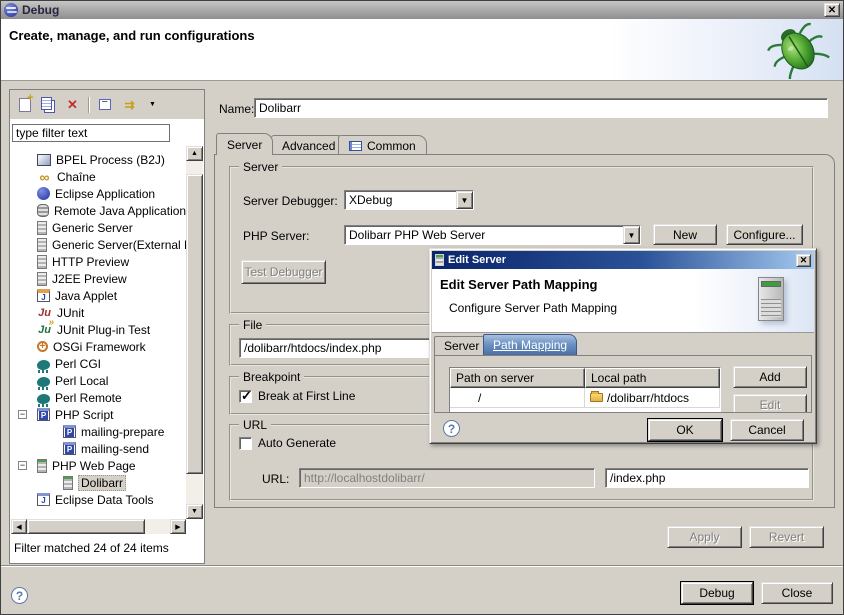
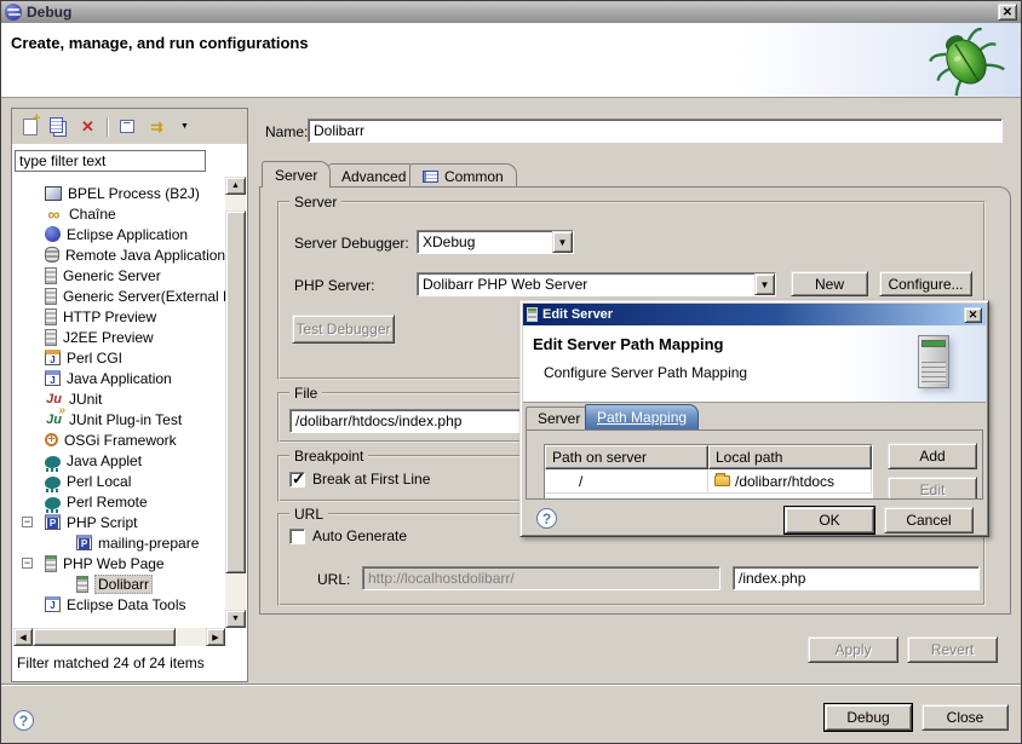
  Debug
  ✕
  Create, manage, and run configurations
  ✕
  ⇉
  type filter text
  BPEL Process (B2J)
  Chaîne
  Eclipse Application
  Remote Java Application
  Generic Server
  Generic Server(External
  HTTP Preview
  J2EE Preview
- Java Applet
+ Perl CGI
+ Java Application
  JUnit
  JUnit Plug-in Test
  OSGi Framework
- Perl CGI
+ Java Applet
  Perl Local
  Perl Remote
  −
  PHP Script
  mailing-prepare
- mailing-send
  −
  PHP Web Page
  Dolibarr
  Eclipse Data Tools
  Filter matched 24 of 24 items
  Name:
  Dolibarr
  Server
  Advanced
  Common
  Server
  Server Debugger:
  XDebug
  ▼
  PHP Server:
  Dolibarr PHP Web Server
  ▼
  New
  Configure...
  Test Debugger
  File
  /dolibarr/htdocs/index.php
  Breakpoint
  Break at First Line
  URL
  Auto Generate
  URL:
  http://localhostdolibarr/
  /index.php
  Apply
  Revert
  Edit Server
  ✕
  Edit Server Path Mapping
  Configure Server Path Mapping
  Server
  Path Mapping
  Path on server
  Local path
  /
  /dolibarr/htdocs
  Add
  Edit
  ?
  OK
  Cancel
  ?
  Debug
  Close
